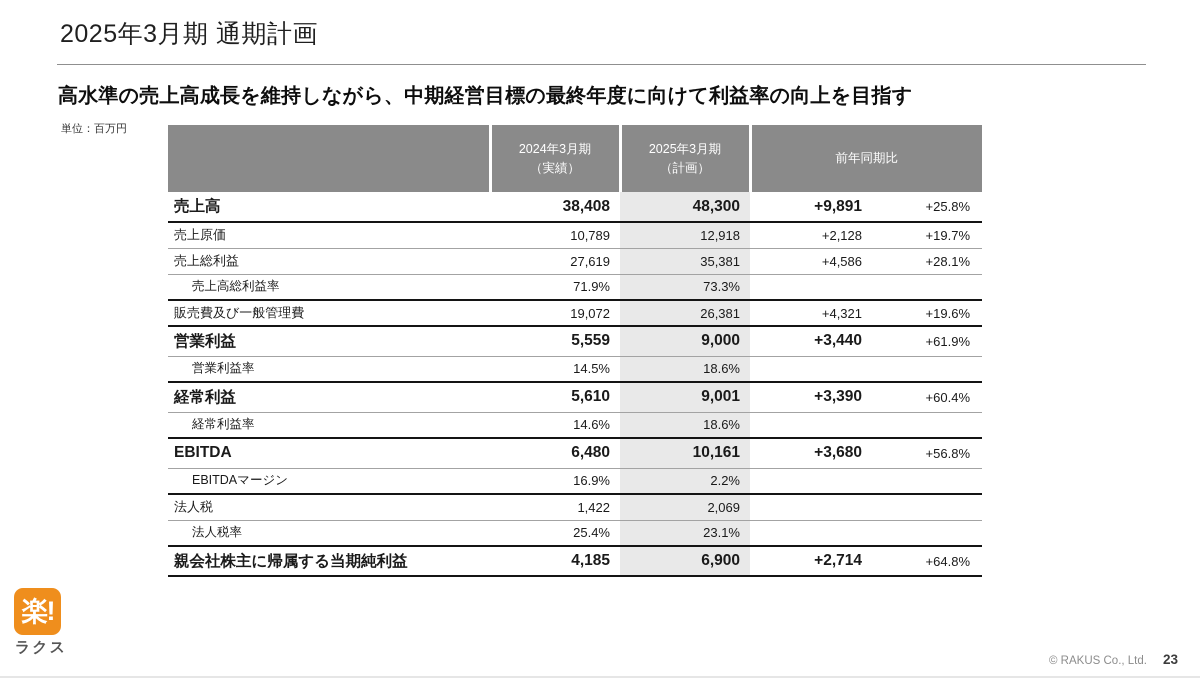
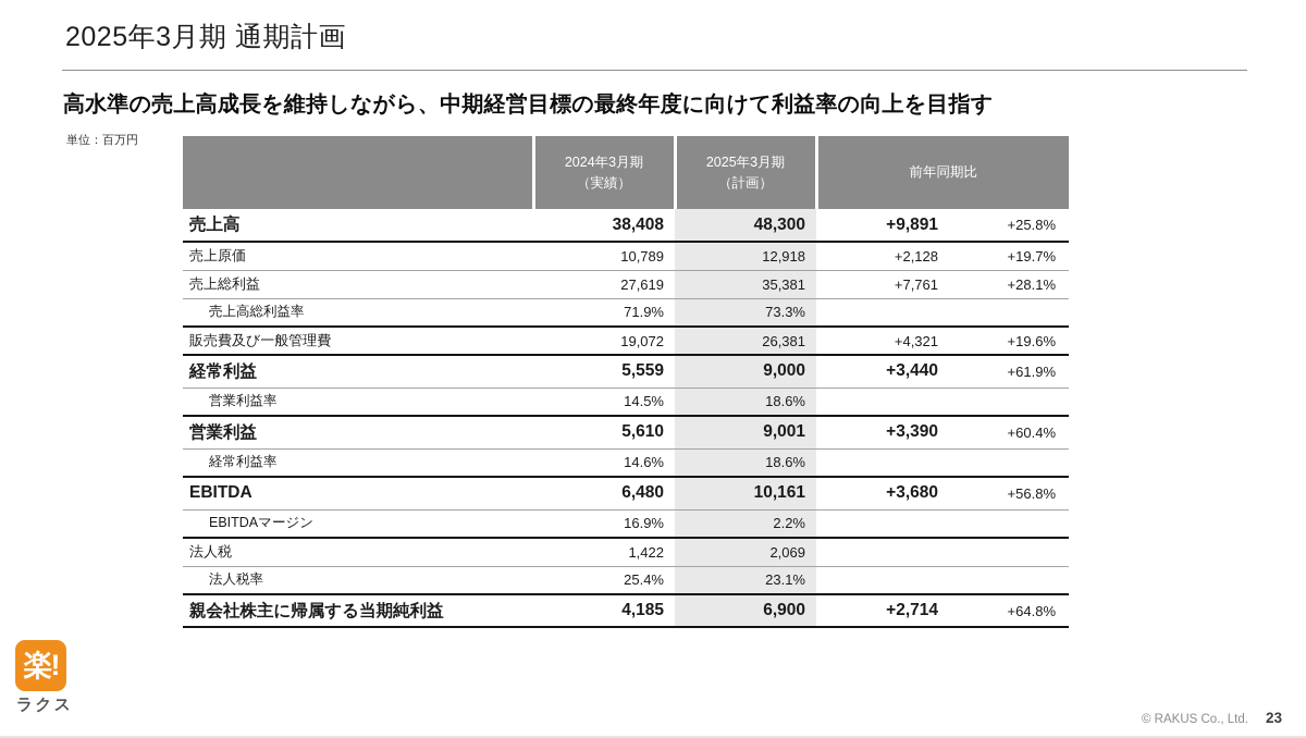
  2025年3月期 通期計画
  高水準の売上高成長を維持しながら、中期経営目標の最終年度に向けて利益率の向上を目指す
  単位：百万円
  	2024年3月期 （実績）	2025年3月期 （計画）	前年同期比
  売上高	38,408	48,300	+9,891	+25.8%
  売上原価	10,789	12,918	+2,128	+19.7%
- 売上総利益	27,619	35,381	+4,586	+28.1%
+ 売上総利益	27,619	35,381	+7,761	+28.1%
  売上高総利益率	71.9%	73.3%
  販売費及び一般管理費	19,072	26,381	+4,321	+19.6%
- 営業利益	5,559	9,000	+3,440	+61.9%
+ 経常利益	5,559	9,000	+3,440	+61.9%
  営業利益率	14.5%	18.6%
- 経常利益	5,610	9,001	+3,390	+60.4%
+ 営業利益	5,610	9,001	+3,390	+60.4%
  経常利益率	14.6%	18.6%
  EBITDA	6,480	10,161	+3,680	+56.8%
  EBITDAマージン	16.9%	2.2%
  法人税	1,422	2,069
  法人税率	25.4%	23.1%
  親会社株主に帰属する当期純利益	4,185	6,900	+2,714	+64.8%
  楽!
  ラクス
  © RAKUS Co., Ltd.
  23
